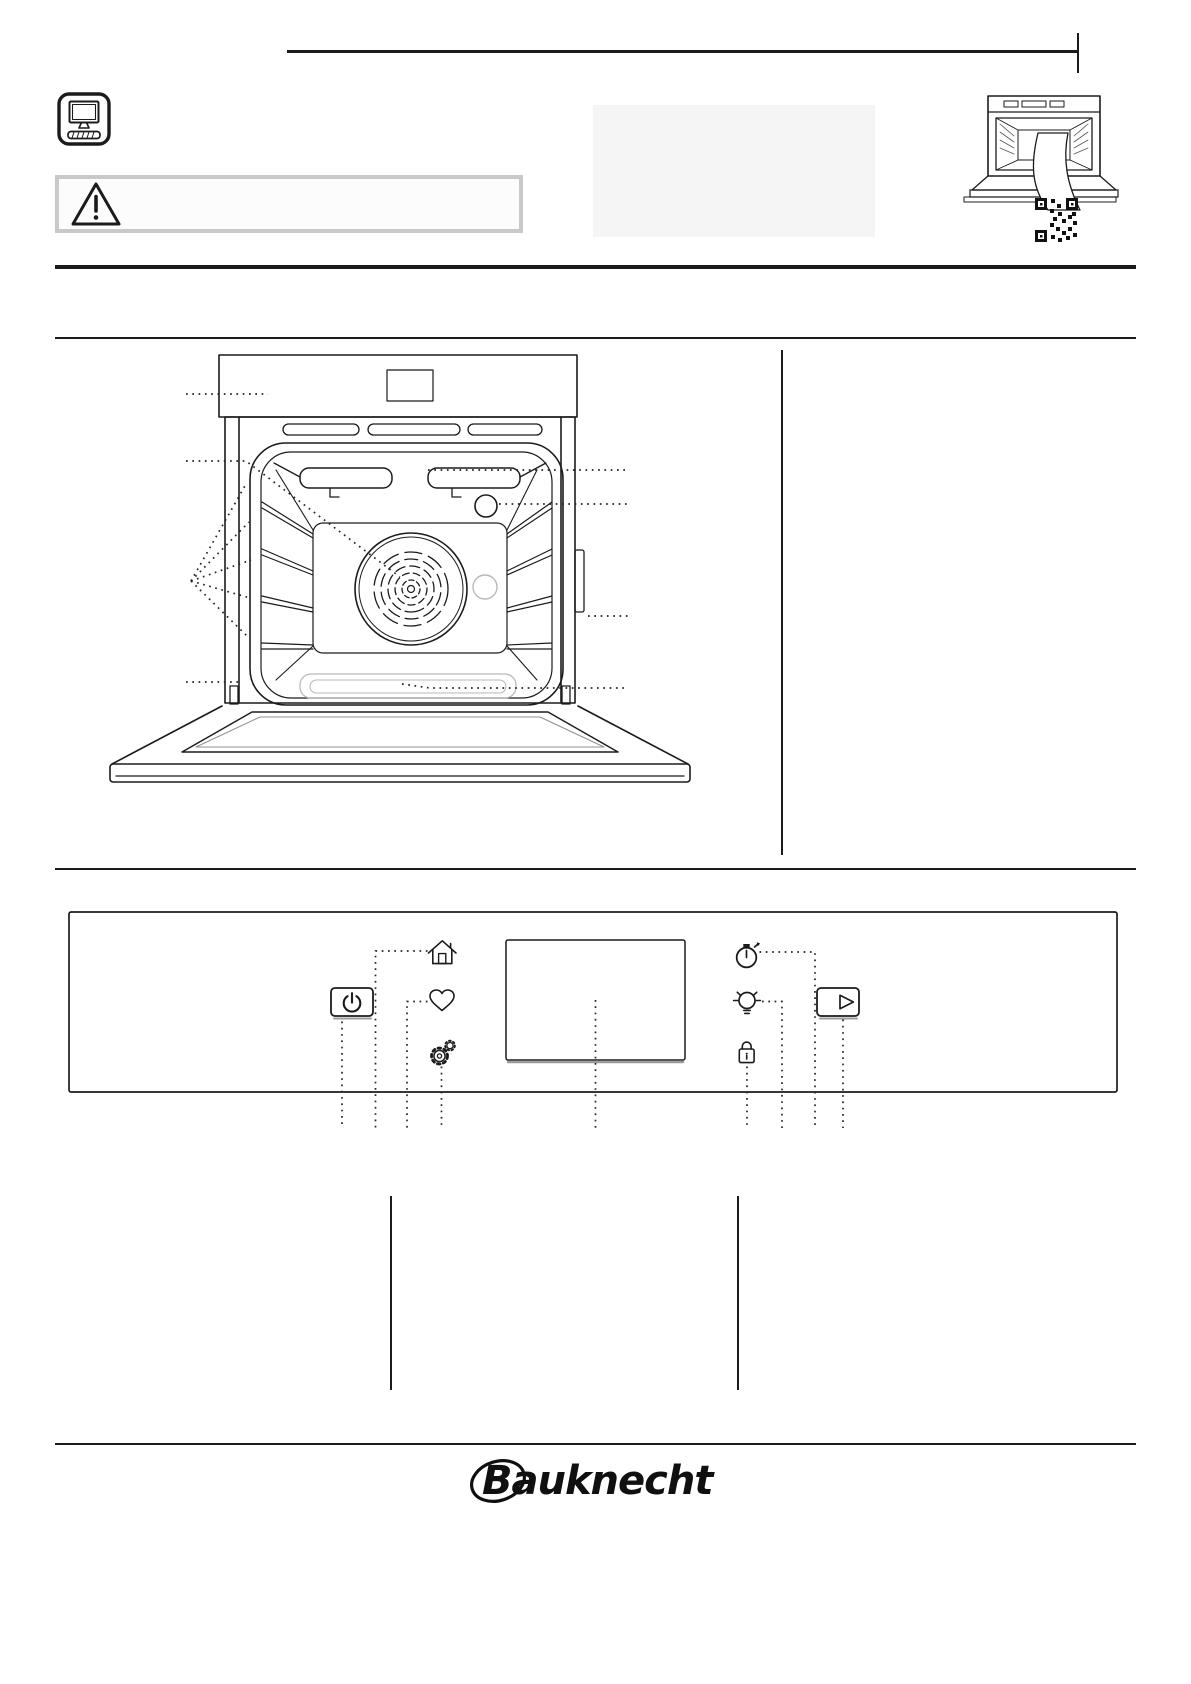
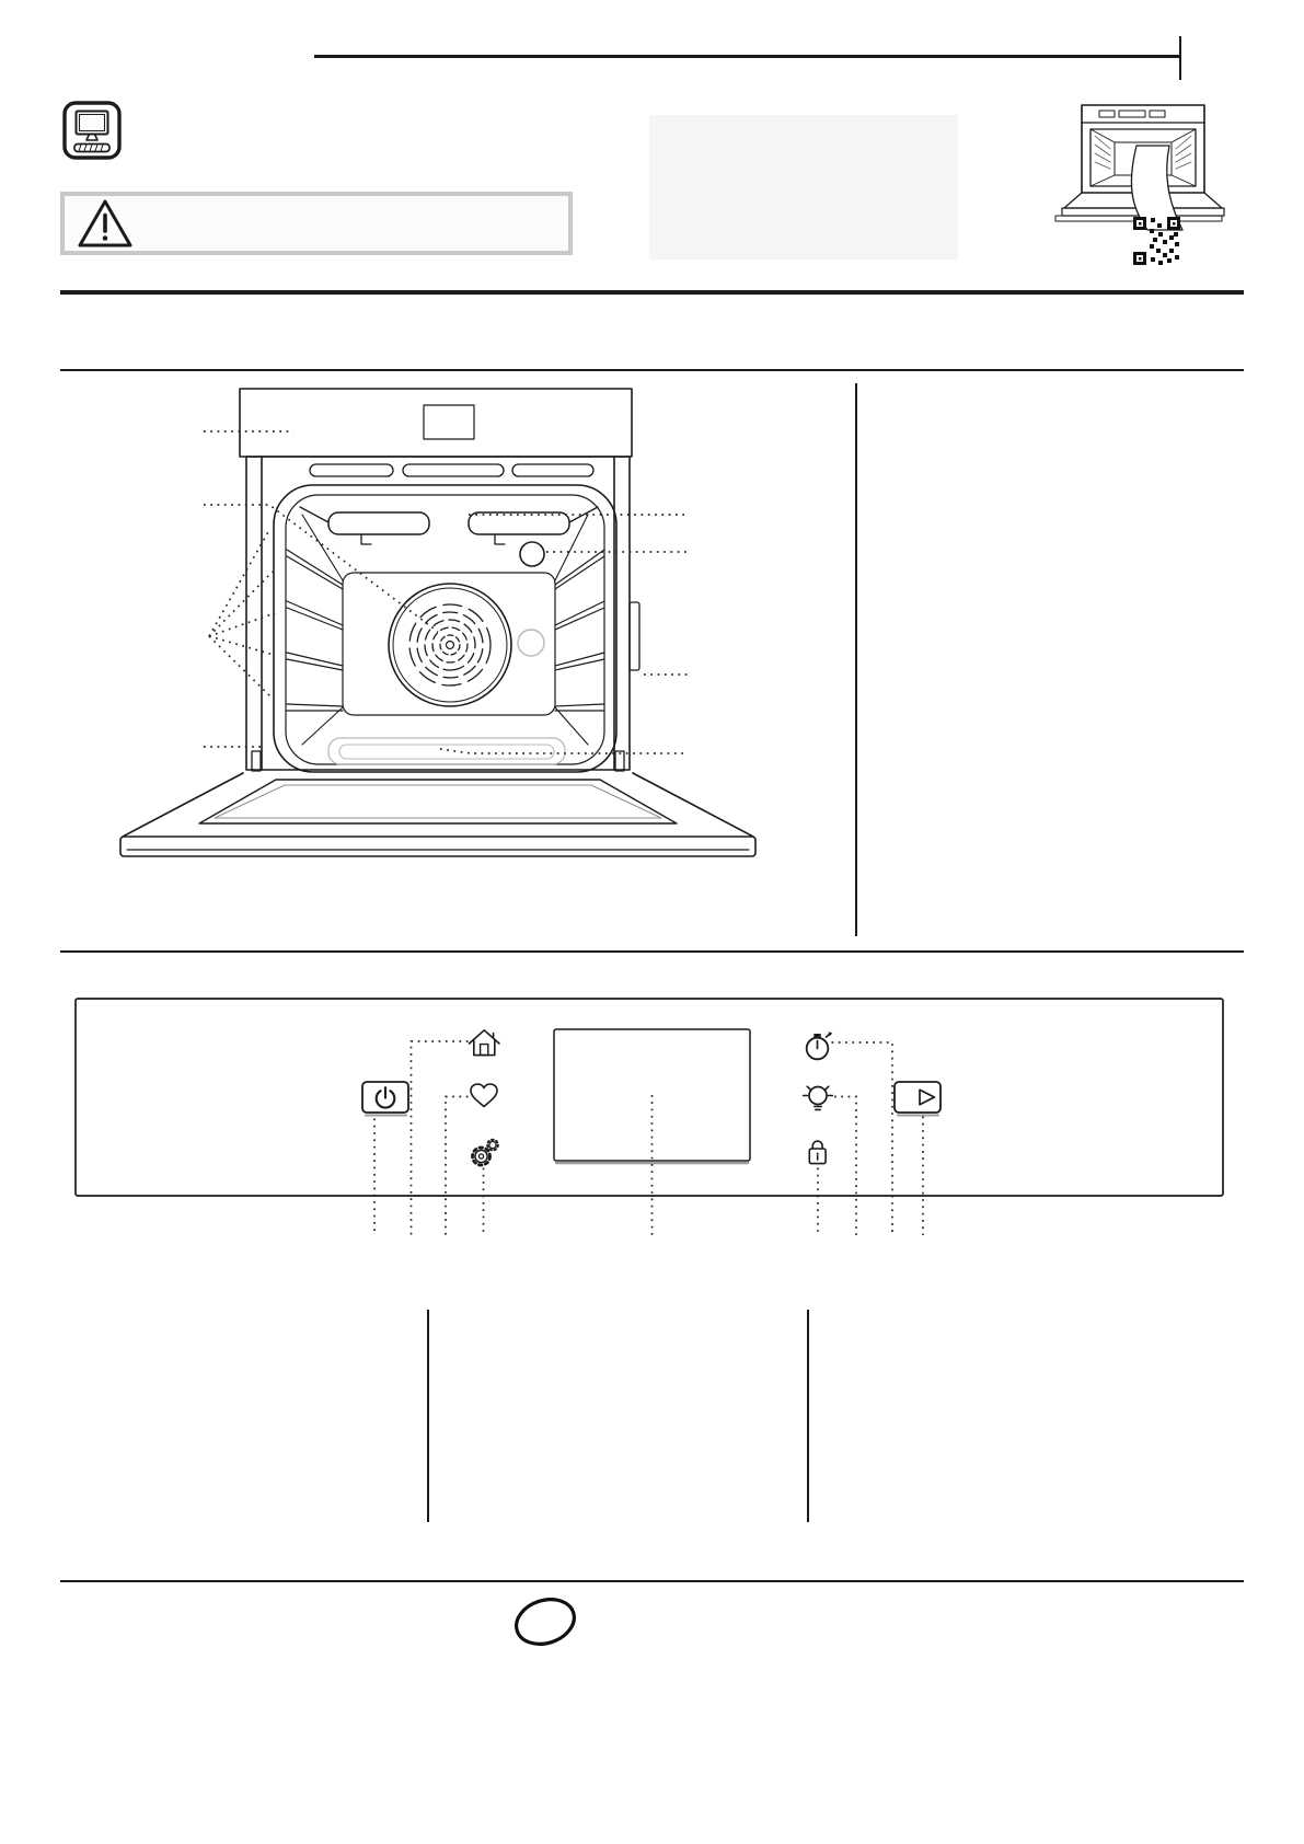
- Bauknecht
